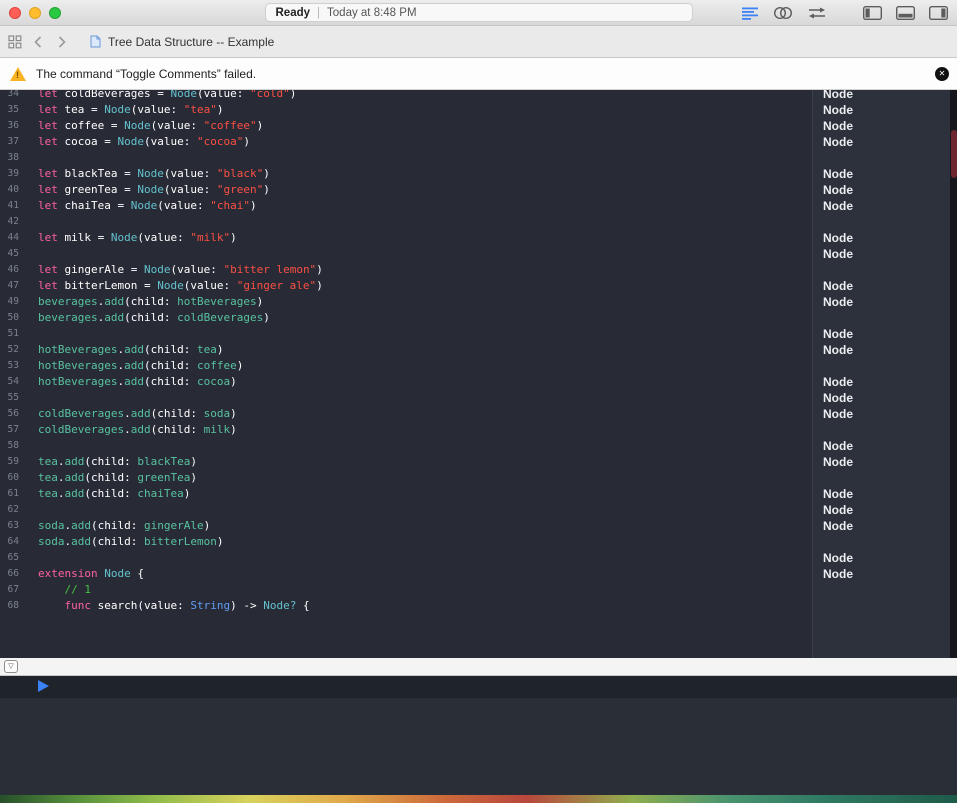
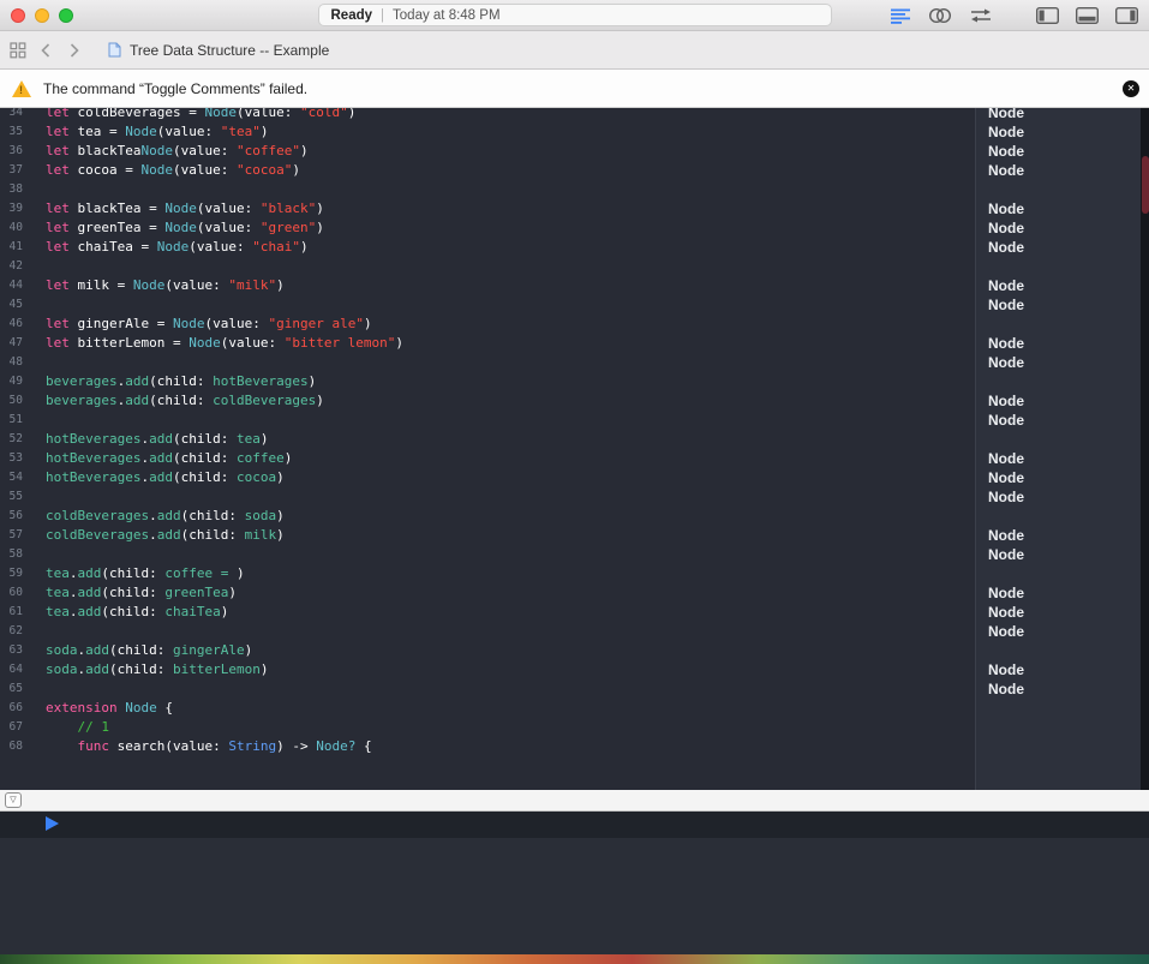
  Ready
  |
  Today at 8:48 PM
  Tree Data Structure -- Example
  !
  The command “Toggle Comments” failed.
  ✕
  34
  let coldBeverages = Node(value: "cold")
  35
  let tea = Node(value: "tea")
  36
- let coffee = Node(value: "coffee")
+ let blackTeaNode(value: "coffee")
  37
  let cocoa = Node(value: "cocoa")
  38
  39
  let blackTea = Node(value: "black")
  40
  let greenTea = Node(value: "green")
  41
  let chaiTea = Node(value: "chai")
  42
  44
  let milk = Node(value: "milk")
  45
  46
- let gingerAle = Node(value: "bitter lemon")
+ let gingerAle = Node(value: "ginger ale")
  47
- let bitterLemon = Node(value: "ginger ale")
+ let bitterLemon = Node(value: "bitter lemon")
+ 48
  49
  beverages.add(child: hotBeverages)
  50
  beverages.add(child: coldBeverages)
  51
  52
  hotBeverages.add(child: tea)
  53
  hotBeverages.add(child: coffee)
  54
  hotBeverages.add(child: cocoa)
  55
  56
  coldBeverages.add(child: soda)
  57
  coldBeverages.add(child: milk)
  58
  59
- tea.add(child: blackTea)
+ tea.add(child: coffee = )
  60
  tea.add(child: greenTea)
  61
  tea.add(child: chaiTea)
  62
  63
  soda.add(child: gingerAle)
  64
  soda.add(child: bitterLemon)
  65
  66
  extension Node {
  67
  // 1
  68
  func search(value: String) -> Node? {
  Node
  Node
  Node
  Node
  Node
  Node
  Node
  Node
  Node
  Node
  Node
  Node
  Node
  Node
  Node
  Node
  Node
  Node
  Node
  Node
  Node
  Node
  Node
